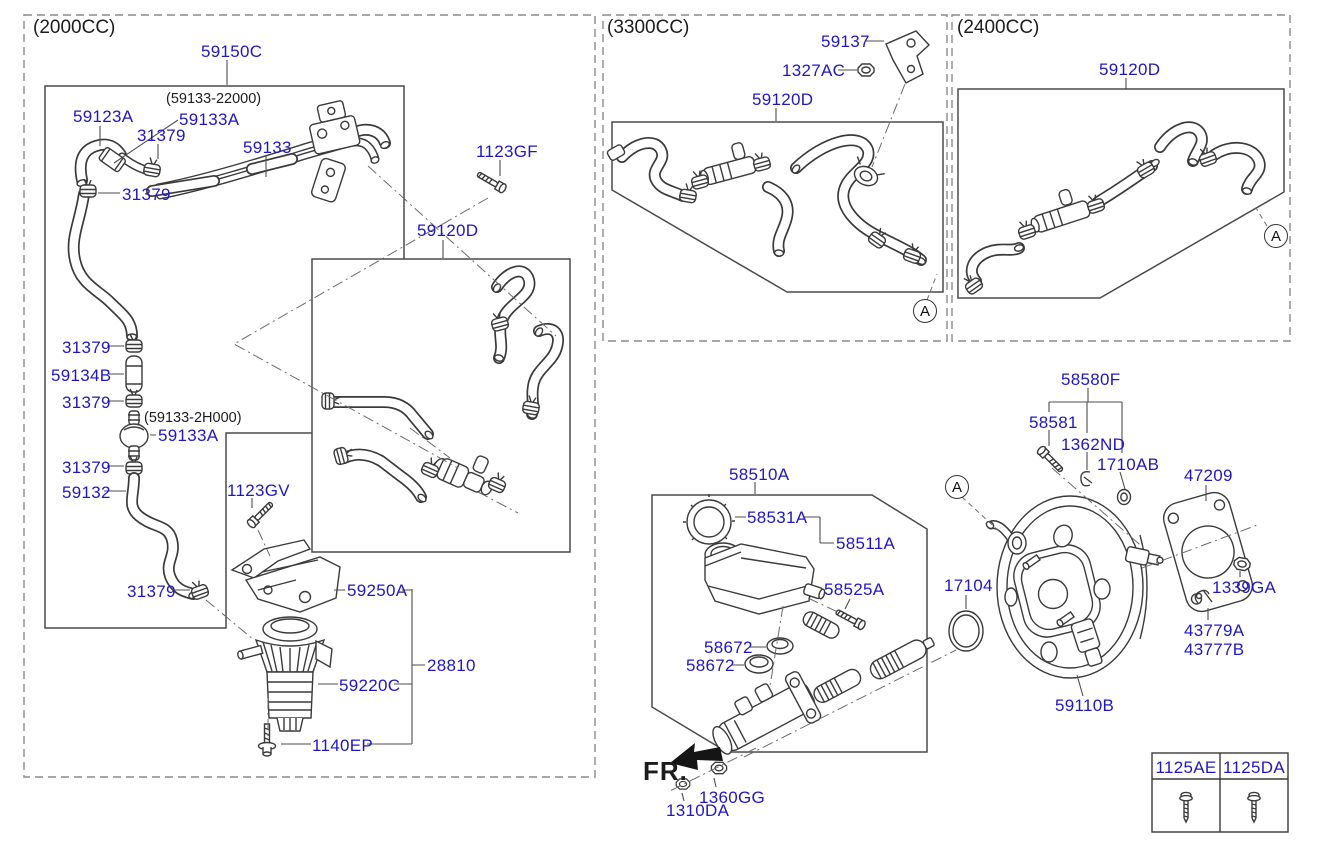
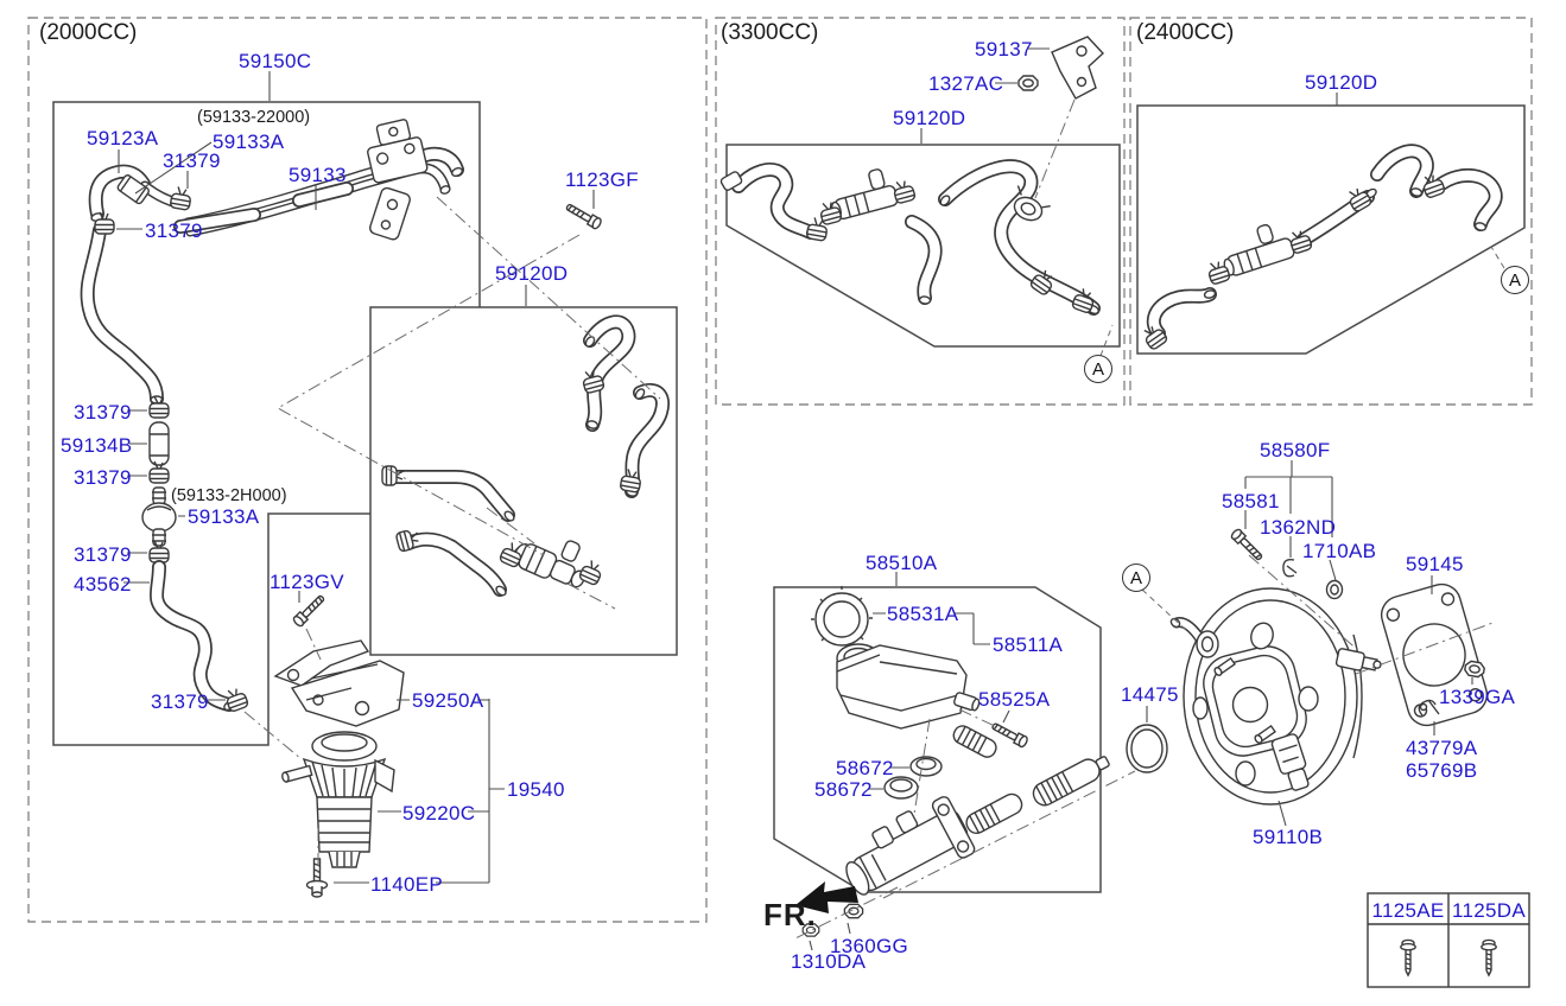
  (2000CC)
  (3300CC)
  (2400CC)
  (59133-22000)
  (59133-2H000)
  FR.
  59150C
  59123A
  59133A
  31379
  59133
  1123GF
  59120D
  31379
  31379
  59134B
  31379
  59133A
  31379
- 59132
+ 43562
  1123GV
  31379
  59250A
- 28810
+ 19540
  59220C
  1140EP
  59137
  1327AC
  59120D
  59120D
  58580F
  58581
  1362ND
  1710AB
- 47209
+ 59145
  58510A
  58531A
  58511A
  58525A
- 17104
+ 14475
  58672
  58672
  1339GA
  43779A
- 43777B
+ 65769B
  59110B
  1360GG
  1310DA
  A
  A
  A
  1125AE
  1125DA
